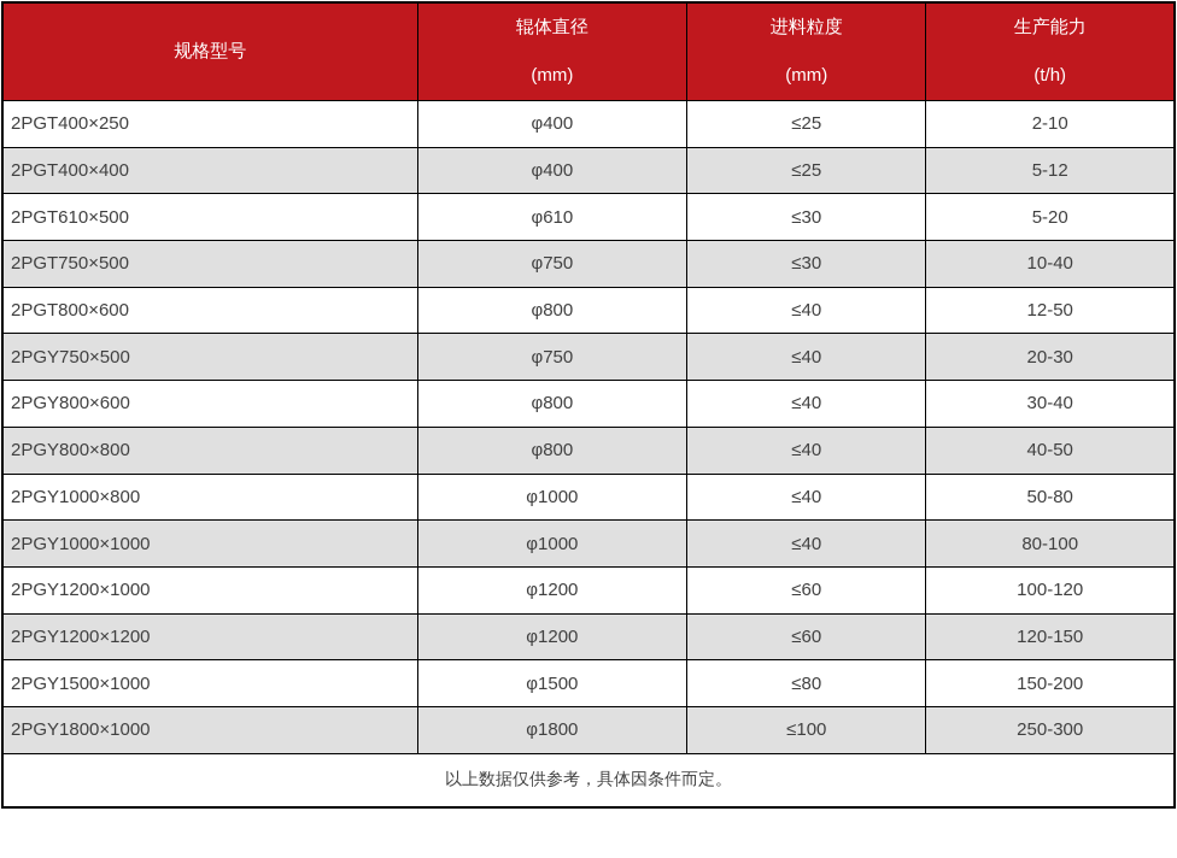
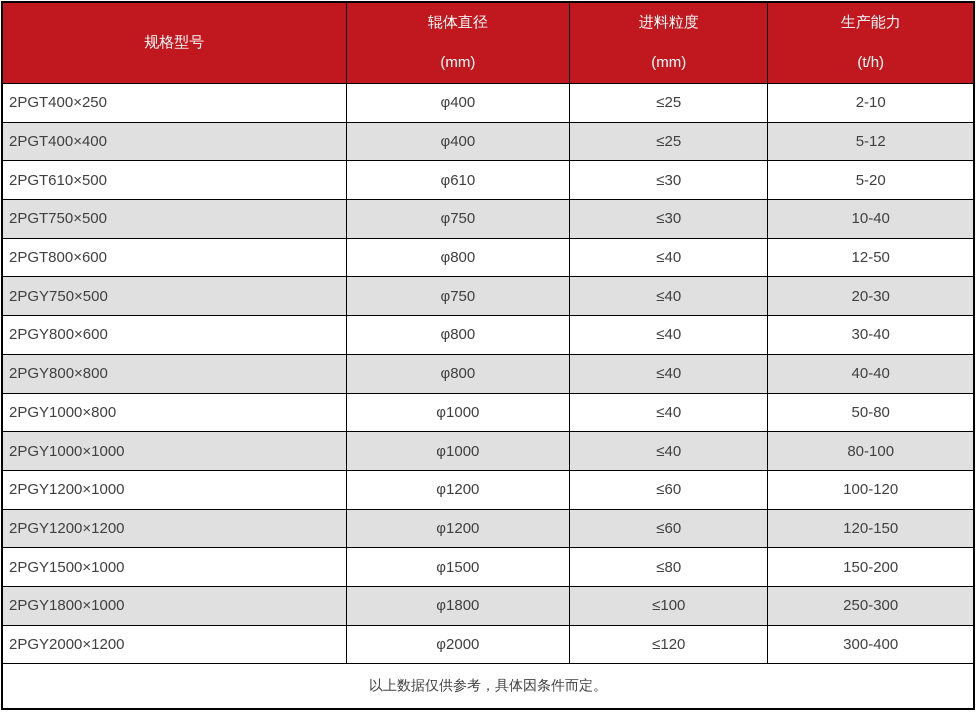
  规格型号	辊体直径 (mm)	进料粒度 (mm)	生产能力 (t/h)
  2PGT400×250	φ400	≤25	2-10
  2PGT400×400	φ400	≤25	5-12
  2PGT610×500	φ610	≤30	5-20
  2PGT750×500	φ750	≤30	10-40
  2PGT800×600	φ800	≤40	12-50
  2PGY750×500	φ750	≤40	20-30
  2PGY800×600	φ800	≤40	30-40
- 2PGY800×800	φ800	≤40	40-50
+ 2PGY800×800	φ800	≤40	40-40
  2PGY1000×800	φ1000	≤40	50-80
  2PGY1000×1000	φ1000	≤40	80-100
  2PGY1200×1000	φ1200	≤60	100-120
  2PGY1200×1200	φ1200	≤60	120-150
  2PGY1500×1000	φ1500	≤80	150-200
  2PGY1800×1000	φ1800	≤100	250-300
+ 2PGY2000×1200	φ2000	≤120	300-400
  以上数据仅供参考，具体因条件而定。
